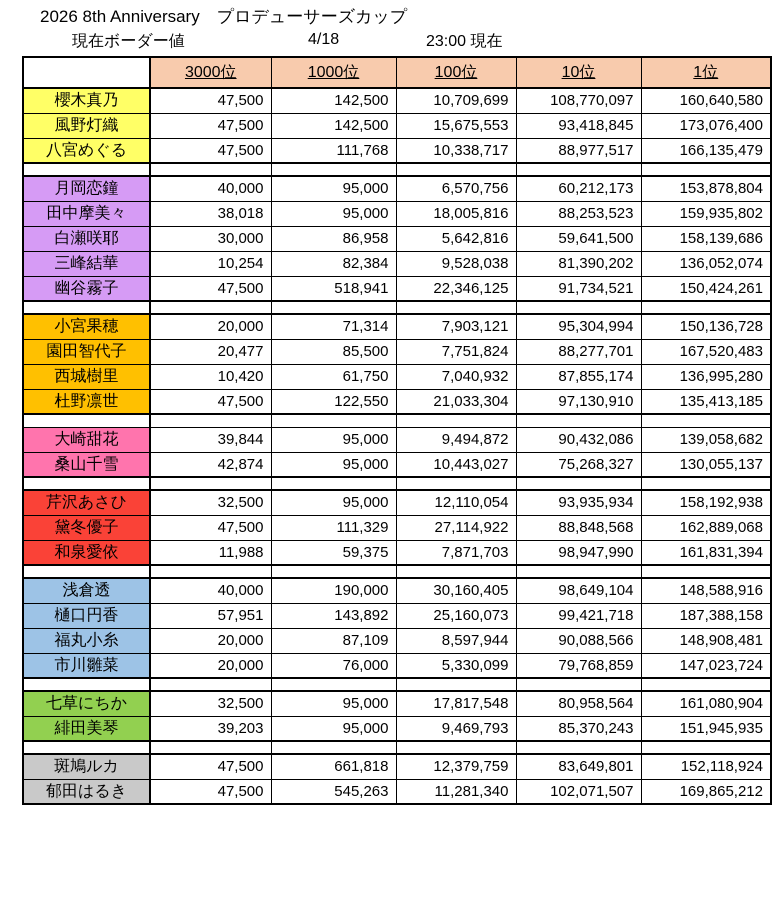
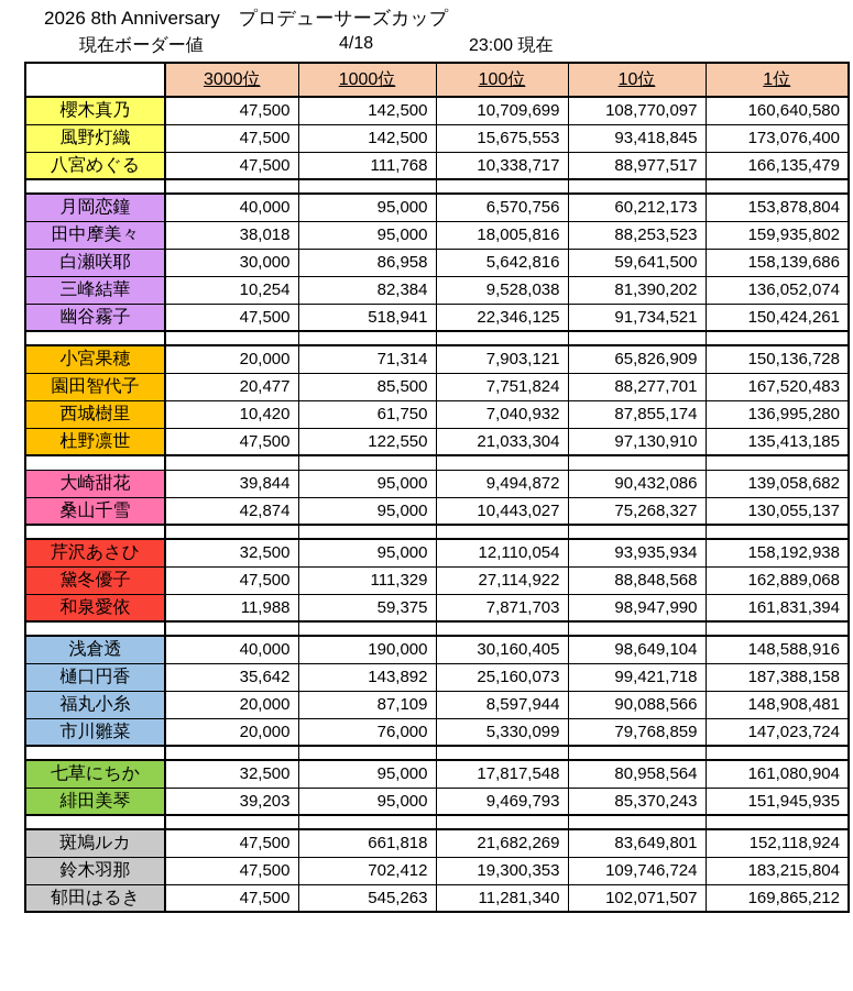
  2026 8th Anniversary プロデューサーズカップ
  現在ボーダー値
  4/18
  23:00 現在
  	3000位	1000位	100位	10位	1位
  櫻木真乃	47,500	142,500	10,709,699	108,770,097	160,640,580
  風野灯織	47,500	142,500	15,675,553	93,418,845	173,076,400
  八宮めぐる	47,500	111,768	10,338,717	88,977,517	166,135,479
  月岡恋鐘	40,000	95,000	6,570,756	60,212,173	153,878,804
  田中摩美々	38,018	95,000	18,005,816	88,253,523	159,935,802
  白瀬咲耶	30,000	86,958	5,642,816	59,641,500	158,139,686
  三峰結華	10,254	82,384	9,528,038	81,390,202	136,052,074
  幽谷霧子	47,500	518,941	22,346,125	91,734,521	150,424,261
- 小宮果穂	20,000	71,314	7,903,121	95,304,994	150,136,728
+ 小宮果穂	20,000	71,314	7,903,121	65,826,909	150,136,728
  園田智代子	20,477	85,500	7,751,824	88,277,701	167,520,483
  西城樹里	10,420	61,750	7,040,932	87,855,174	136,995,280
  杜野凛世	47,500	122,550	21,033,304	97,130,910	135,413,185
  大崎甜花	39,844	95,000	9,494,872	90,432,086	139,058,682
  桑山千雪	42,874	95,000	10,443,027	75,268,327	130,055,137
  芹沢あさひ	32,500	95,000	12,110,054	93,935,934	158,192,938
  黛冬優子	47,500	111,329	27,114,922	88,848,568	162,889,068
  和泉愛依	11,988	59,375	7,871,703	98,947,990	161,831,394
  浅倉透	40,000	190,000	30,160,405	98,649,104	148,588,916
- 樋口円香	57,951	143,892	25,160,073	99,421,718	187,388,158
+ 樋口円香	35,642	143,892	25,160,073	99,421,718	187,388,158
  福丸小糸	20,000	87,109	8,597,944	90,088,566	148,908,481
  市川雛菜	20,000	76,000	5,330,099	79,768,859	147,023,724
  七草にちか	32,500	95,000	17,817,548	80,958,564	161,080,904
  緋田美琴	39,203	95,000	9,469,793	85,370,243	151,945,935
- 斑鳩ルカ	47,500	661,818	12,379,759	83,649,801	152,118,924
+ 斑鳩ルカ	47,500	661,818	21,682,269	83,649,801	152,118,924
+ 鈴木羽那	47,500	702,412	19,300,353	109,746,724	183,215,804
  郁田はるき	47,500	545,263	11,281,340	102,071,507	169,865,212
